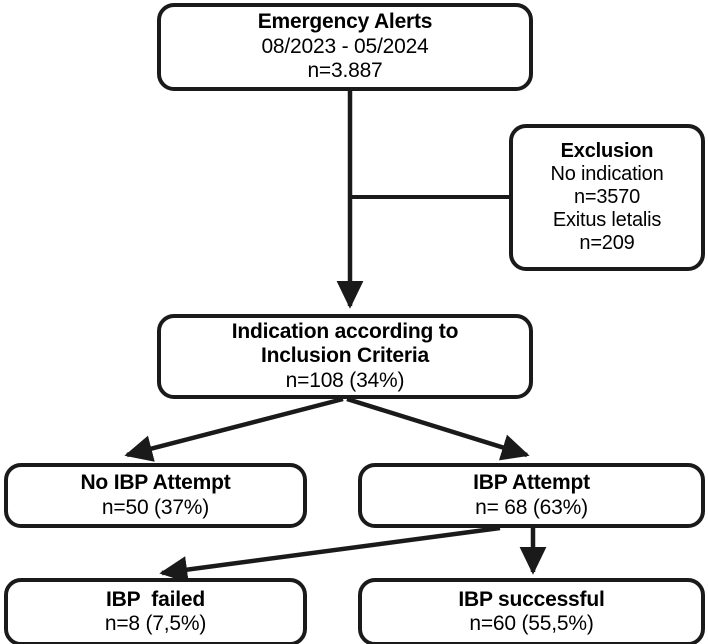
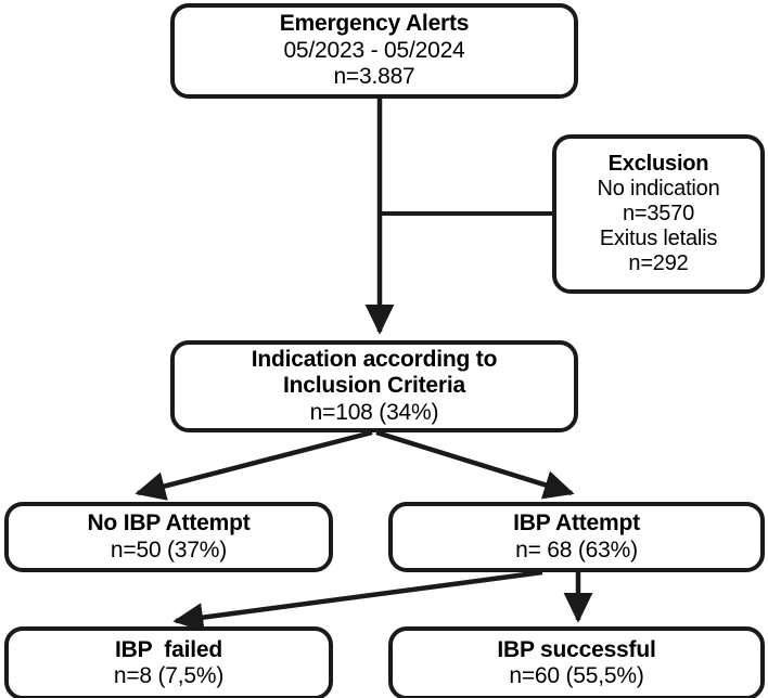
  Emergency Alerts
- 08/2023 - 05/2024
+ 05/2023 - 05/2024
  n=3.887
  Exclusion
  No indication
  n=3570
  Exitus letalis
- n=209
+ n=292
  Indication according to
  Inclusion Criteria
  n=108 (34%)
  No IBP Attempt
  n=50 (37%)
  IBP Attempt
  n= 68 (63%)
  IBP failed
  n=8 (7,5%)
  IBP successful
  n=60 (55,5%)
